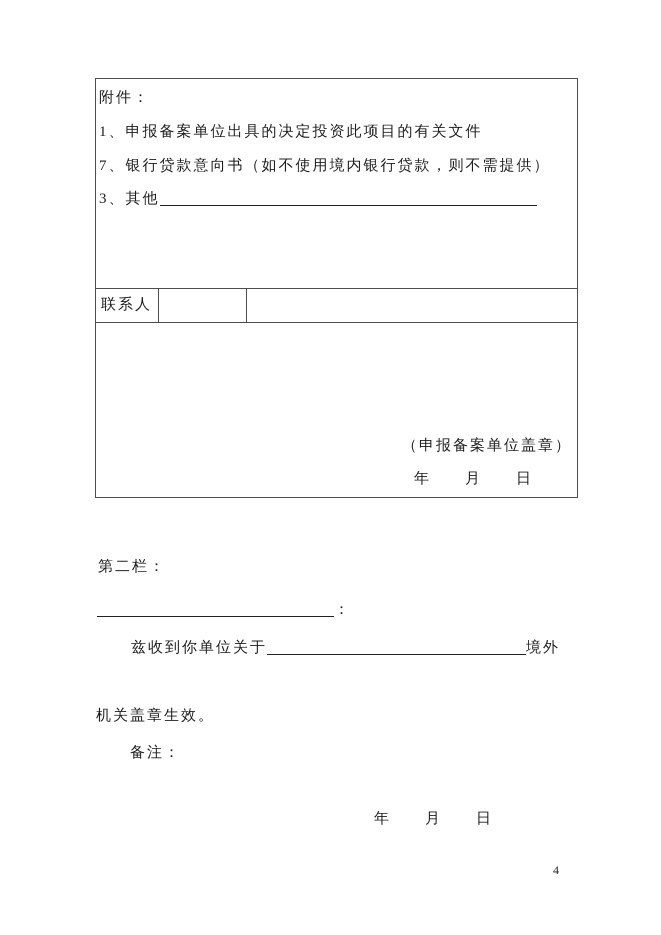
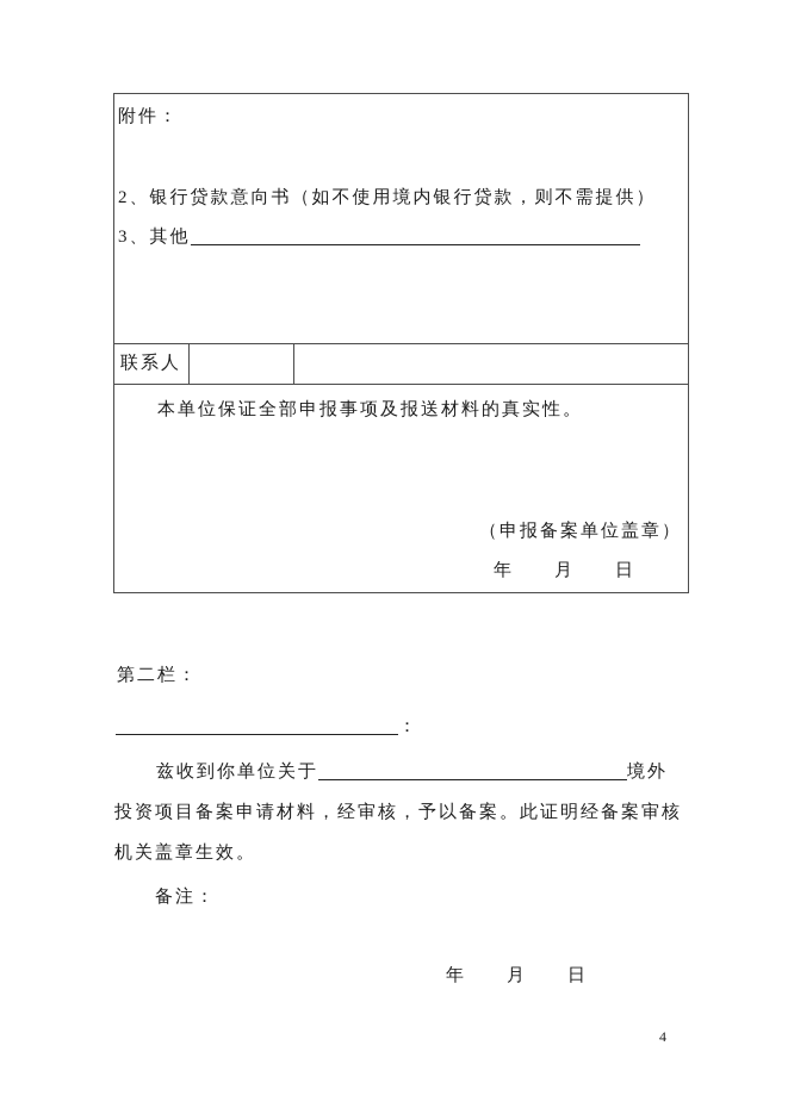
  附件：
- 1、申报备案单位出具的决定投资此项目的有关文件
- 7、银行贷款意向书（如不使用境内银行贷款，则不需提供）
+ 2、银行贷款意向书（如不使用境内银行贷款，则不需提供）
  3、其他
  联系人
+ 本单位保证全部申报事项及报送材料的真实性。
  （申报备案单位盖章）
  年 月 日
  第二栏：
  ：
  兹收到你单位关于 境外
+ 投资项目备案申请材料，经审核，予以备案。此证明经备案审核
  机关盖章生效。
  备注：
  年 月 日
  4
